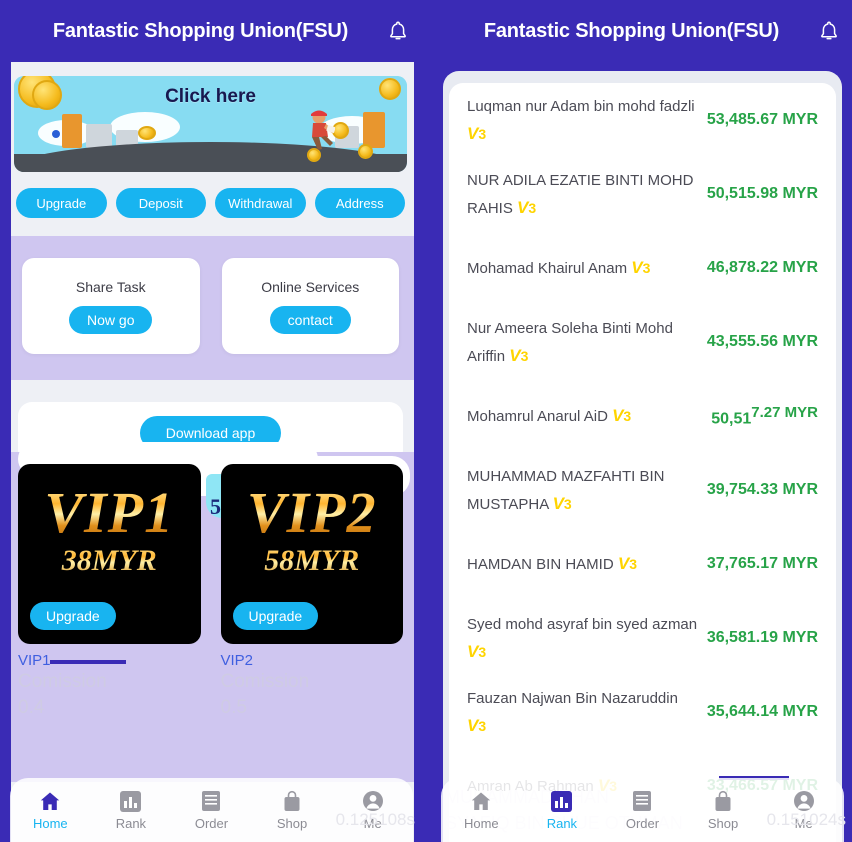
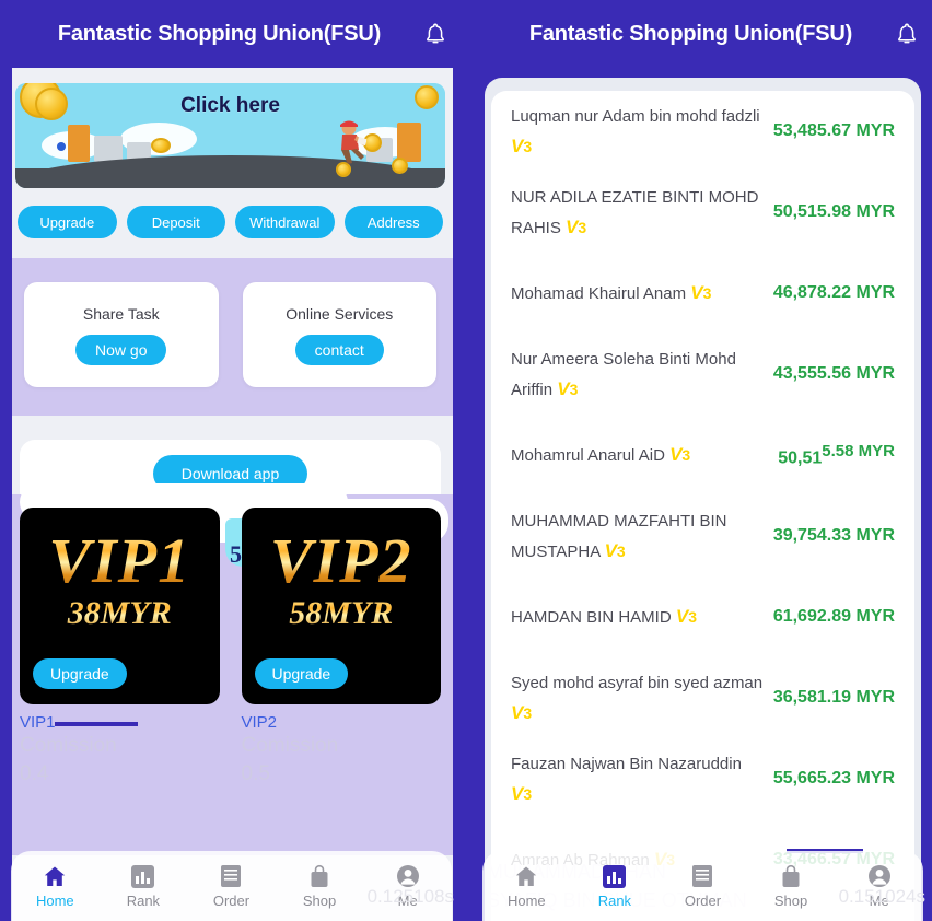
  Fantastic Shopping Union(FSU)
  Click here
  Upgrade
  Deposit
  Withdrawal
  Address
  Share Task
  Now go
  Online Services
  contact
  Download app
  VIP1
  38MYR
  Upgrade
  VIP2
  58MYR
  Upgrade
  VIP1
  VIP2
  Home
  Rank
  Order
  Shop
  Me
  0.125108s
  Fantastic Shopping Union(FSU)
  Luqman nur Adam bin mohd fadzli V3
  53,485.67 MYR
  NUR ADILA EZATIE BINTI MOHD RAHIS V3
  50,515.98 MYR
  Mohamad Khairul Anam V3
  46,878.22 MYR
  Nur Ameera Soleha Binti Mohd Ariffin V3
  43,555.56 MYR
  Mohamrul Anarul AiD V3
- 50,517.27 MYR
+ 50,515.58 MYR
  MUHAMMAD MAZFAHTI BIN MUSTAPHA V3
  39,754.33 MYR
  HAMDAN BIN HAMID V3
- 37,765.17 MYR
+ 61,692.89 MYR
  Syed mohd asyraf bin syed azman V3
  36,581.19 MYR
  Fauzan Najwan Bin Nazaruddin V3
- 35,644.14 MYR
+ 55,665.23 MYR
  Amran Ab Rahman V3
  33,466.57 MYR
  MUAMMADHAN
  SYAFIQ BIN SHUE OTHMAN
  Home
  Rank
  Order
  Shop
  Me
  0.151024s
